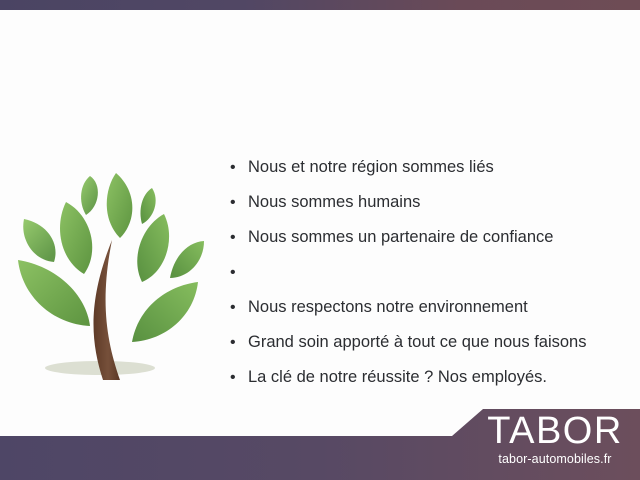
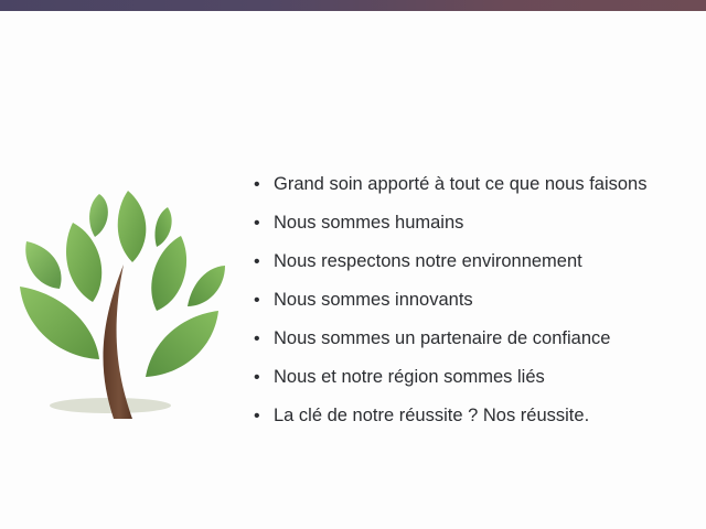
  •
- Nous et notre région sommes liés
+ Grand soin apporté à tout ce que nous faisons
  •
  Nous sommes humains
  •
- Nous sommes un partenaire de confiance
+ Nous respectons notre environnement
  •
+ Nous sommes innovants
  •
- Nous respectons notre environnement
+ Nous sommes un partenaire de confiance
  •
- Grand soin apporté à tout ce que nous faisons
+ Nous et notre région sommes liés
  •
- La clé de notre réussite ? Nos employés.
+ La clé de notre réussite ? Nos réussite.
- TABOR
- tabor-automobiles.fr
